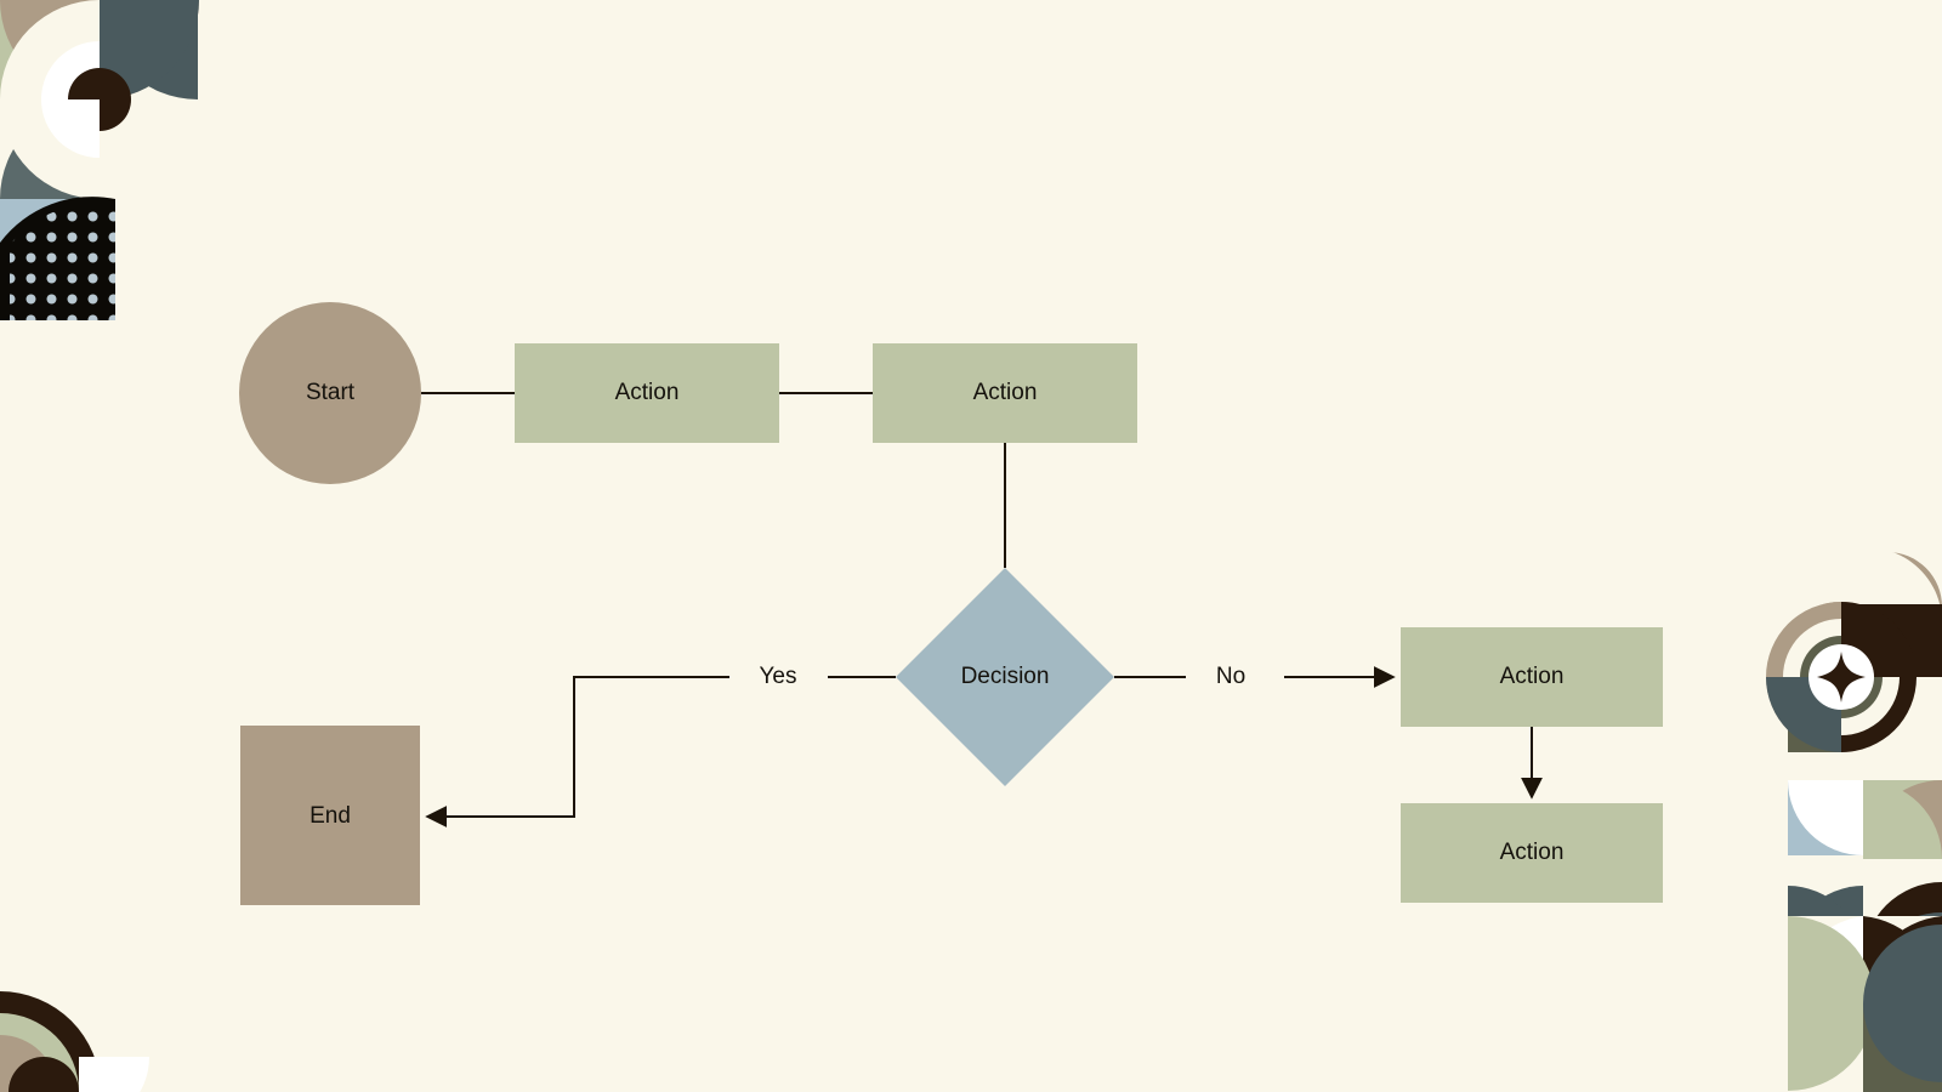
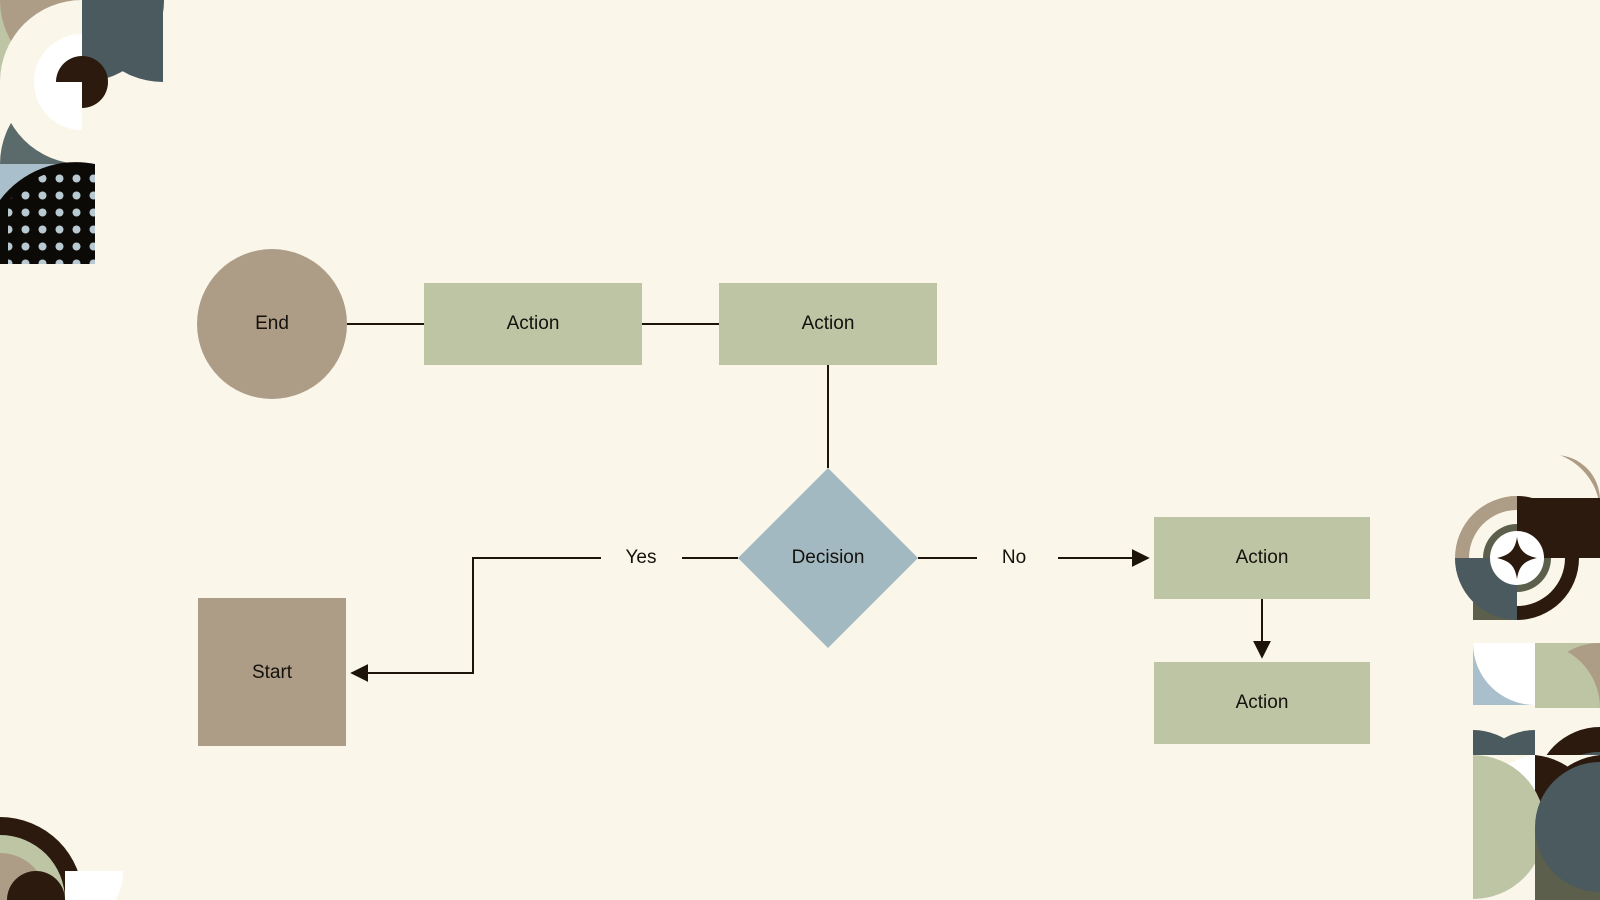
- Start
+ End
  Action
  Action
  Decision
- End
+ Start
  Action
  Action
  Yes
  No
